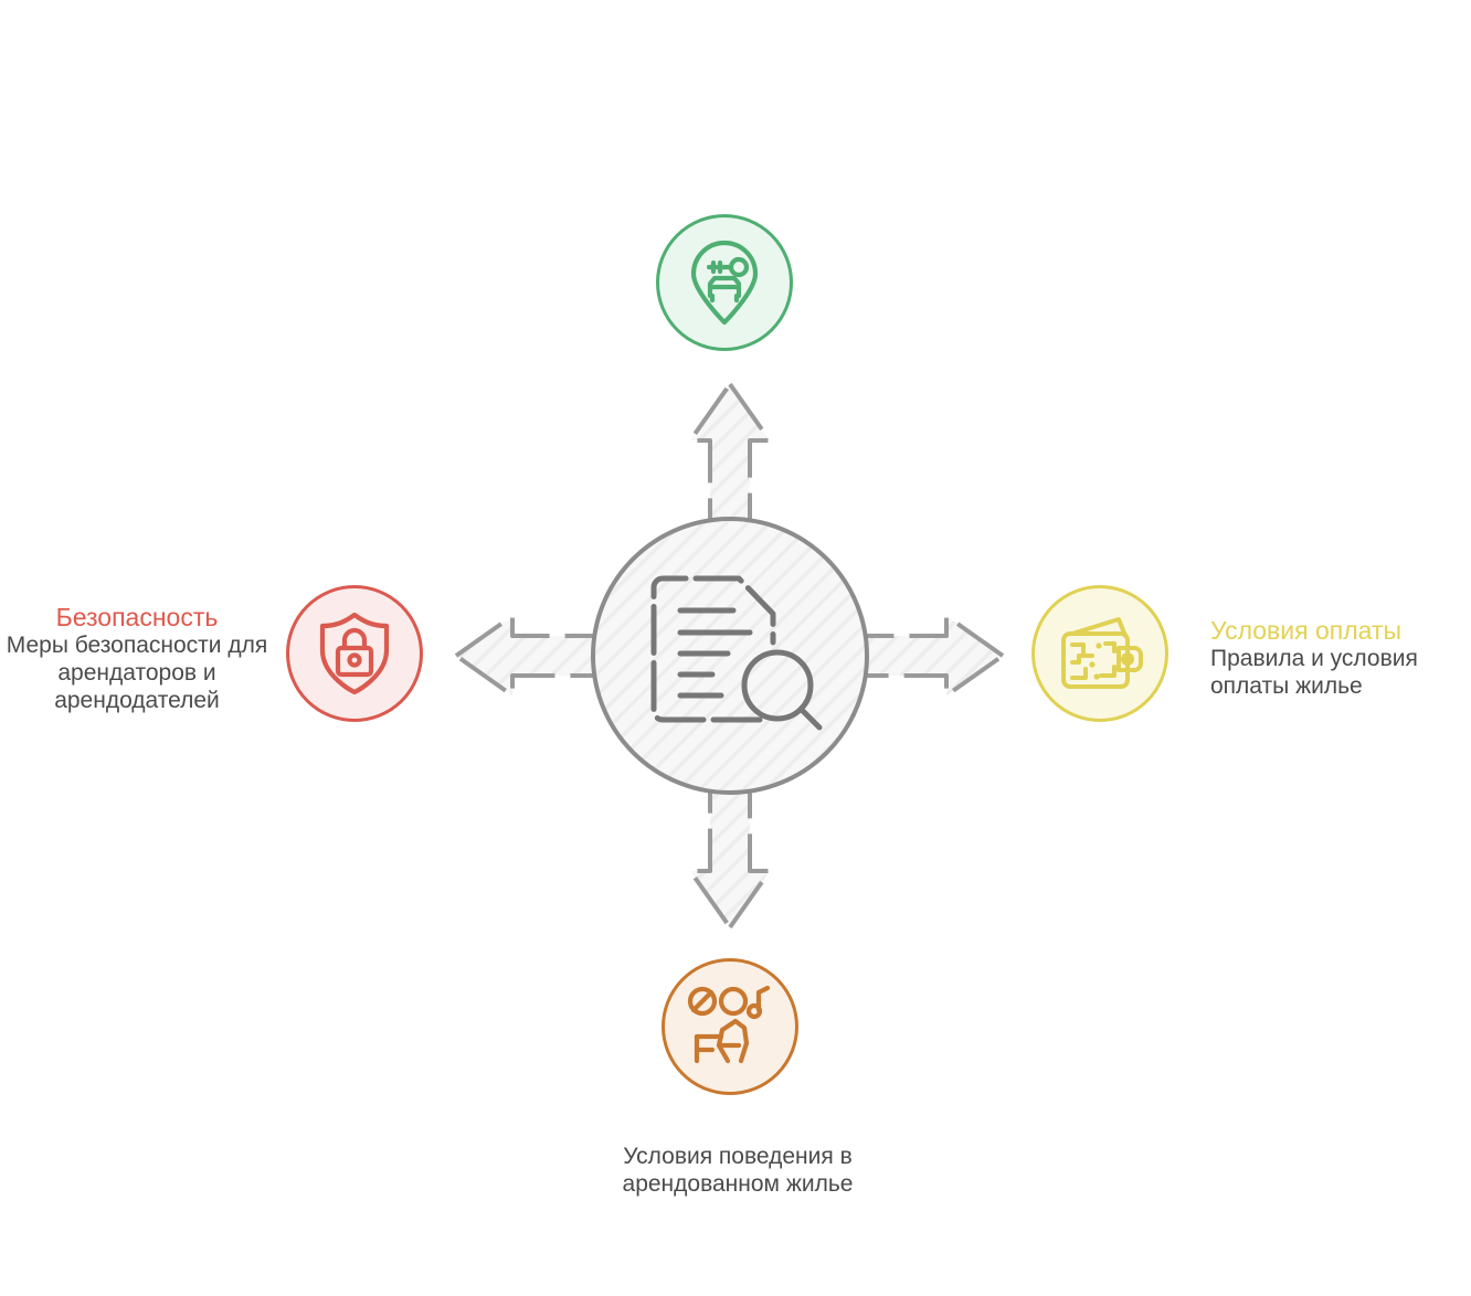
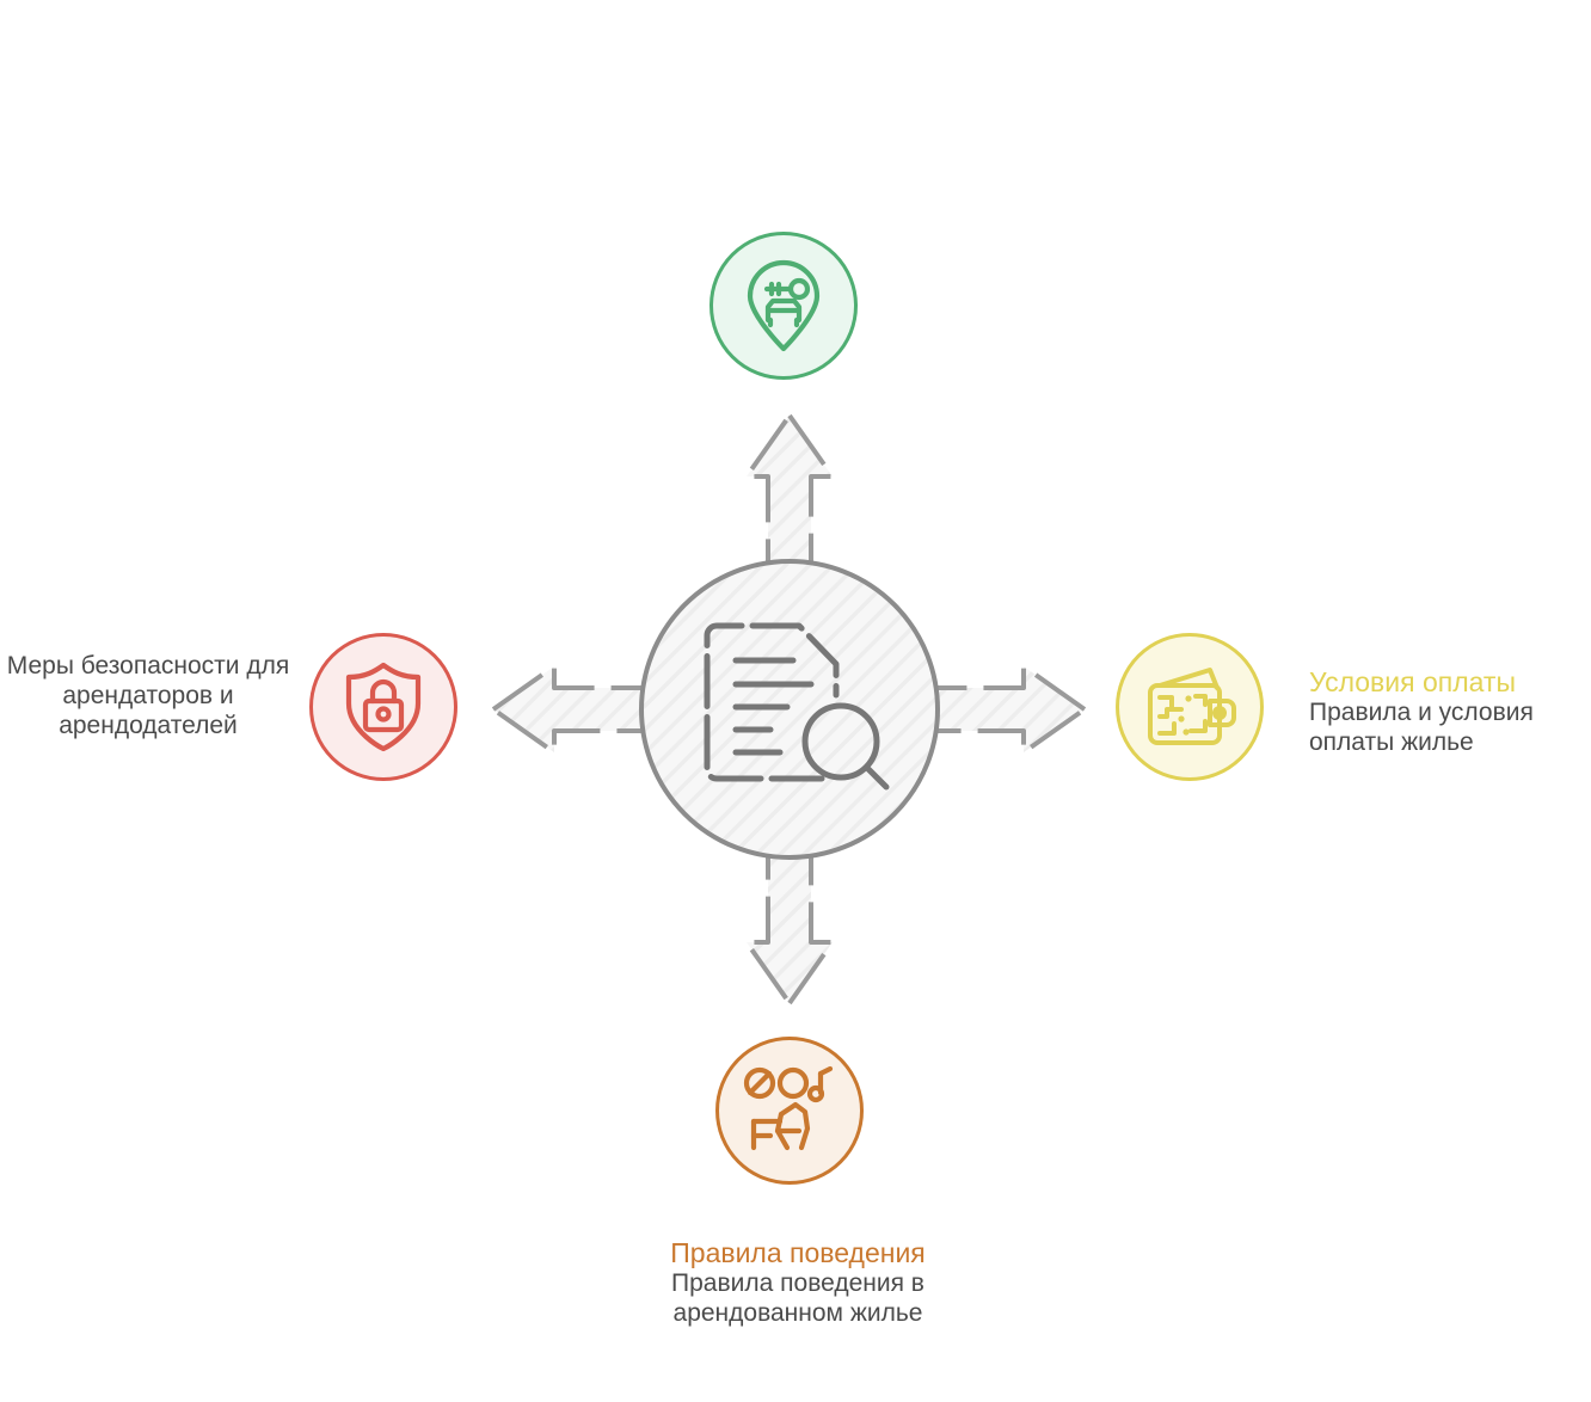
- Безопасность
  Меры безопасности для арендаторов и арендодателей
  Условия оплаты
  Правила и условия оплаты жилье
+ Правила поведения
- Условия поведения в арендованном жилье
+ Правила поведения в арендованном жилье
